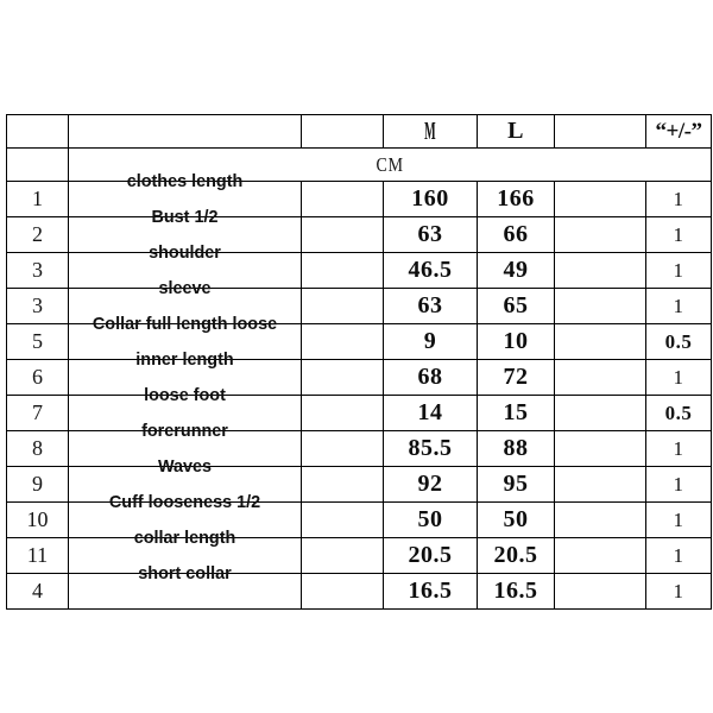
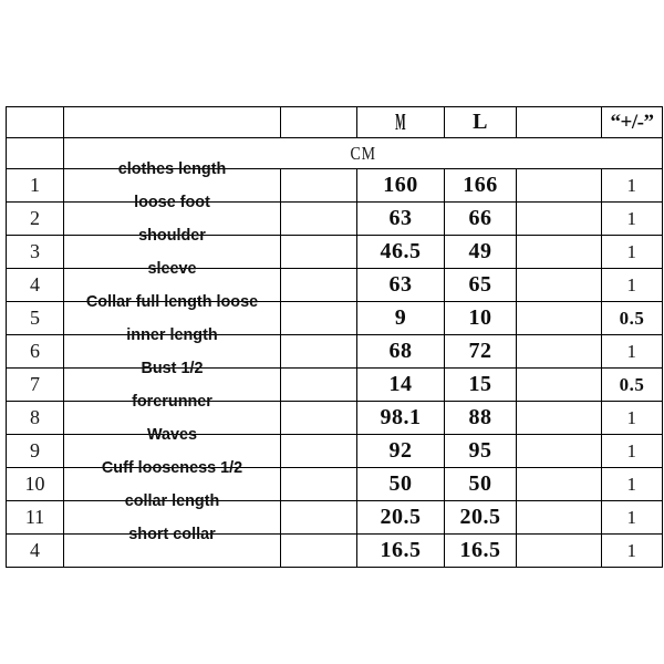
  			M	L		“+/-”
  	CM
  1	clothes length		160	166		1
- 2	Bust 1/2		63	66		1
+ 2	loose foot		63	66		1
  3	shoulder		46.5	49		1
- 3	sleeve		63	65		1
+ 4	sleeve		63	65		1
  5	Collar full length loose		9	10		0.5
  6	inner length		68	72		1
- 7	loose foot		14	15		0.5
+ 7	Bust 1/2		14	15		0.5
- 8	forerunner		85.5	88		1
+ 8	forerunner		98.1	88		1
  9	Waves		92	95		1
  10	Cuff looseness 1/2		50	50		1
  11	collar length		20.5	20.5		1
  4	short collar		16.5	16.5		1
